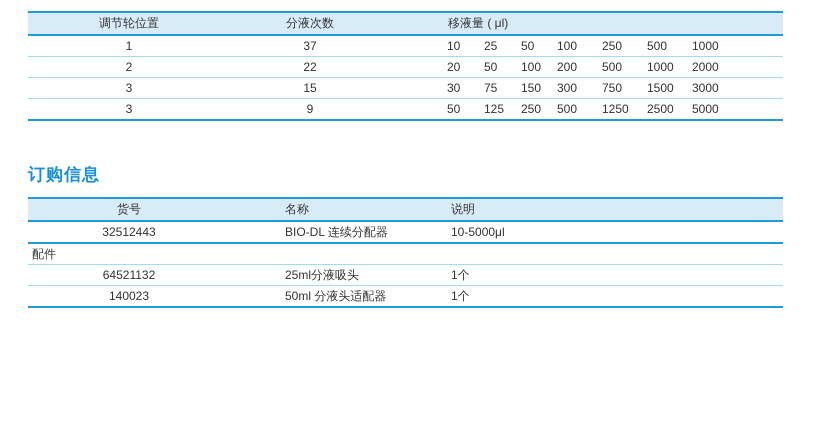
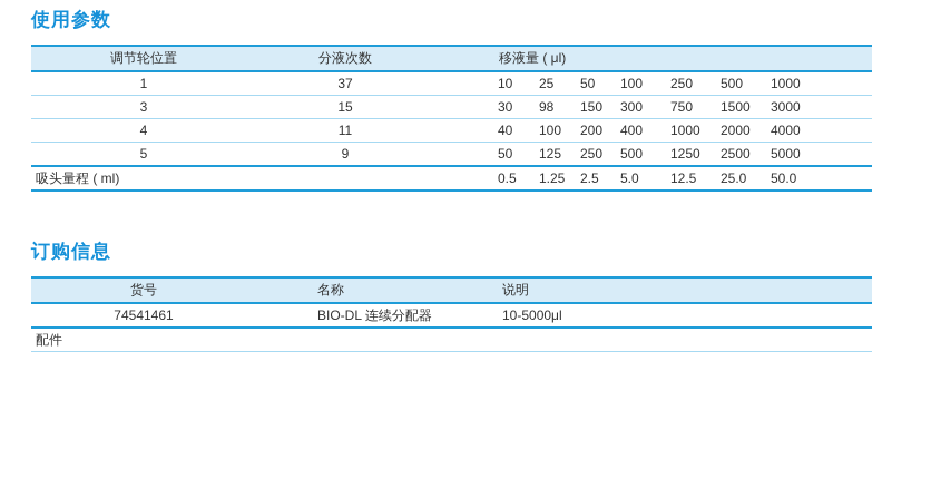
+ 使用参数
  调节轮位置	分液次数	移液量 ( μl)
  1	37	10	25	50	100	250	500	1000
- 2	22	20	50	100	200	500	1000	2000
- 3	15	30	75	150	300	750	1500	3000
+ 3	15	30	98	150	300	750	1500	3000
+ 4	11	40	100	200	400	1000	2000	4000
- 3	9	50	125	250	500	1250	2500	5000
+ 5	9	50	125	250	500	1250	2500	5000
+ 吸头量程 ( ml)	0.5	1.25	2.5	5.0	12.5	25.0	50.0
  订购信息
  货号	名称	说明
- 32512443	BIO-DL 连续分配器	10-5000μl
+ 74541461	BIO-DL 连续分配器	10-5000μl
  配件
- 64521132	25ml分液吸头	1个
- 140023	50ml 分液头适配器	1个
